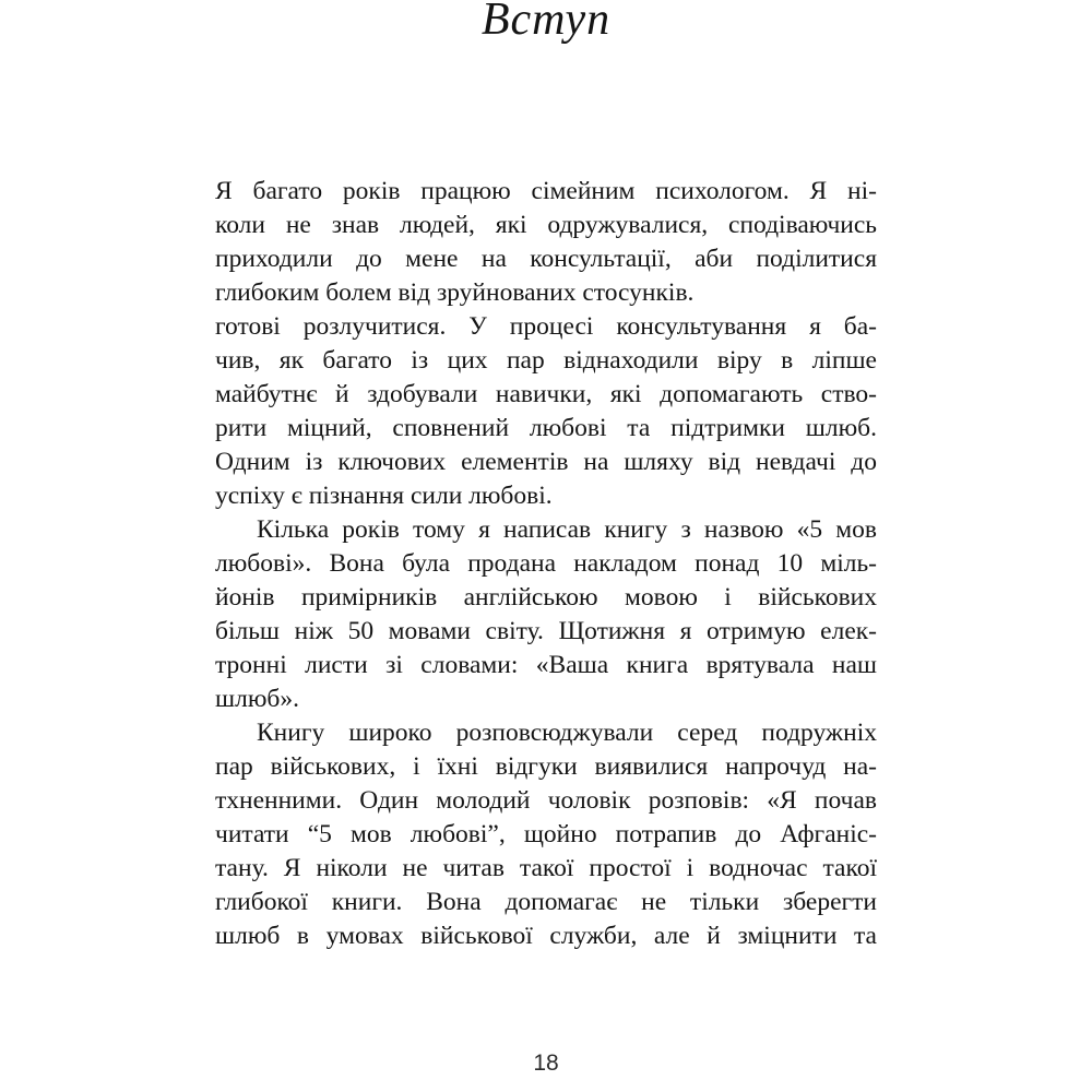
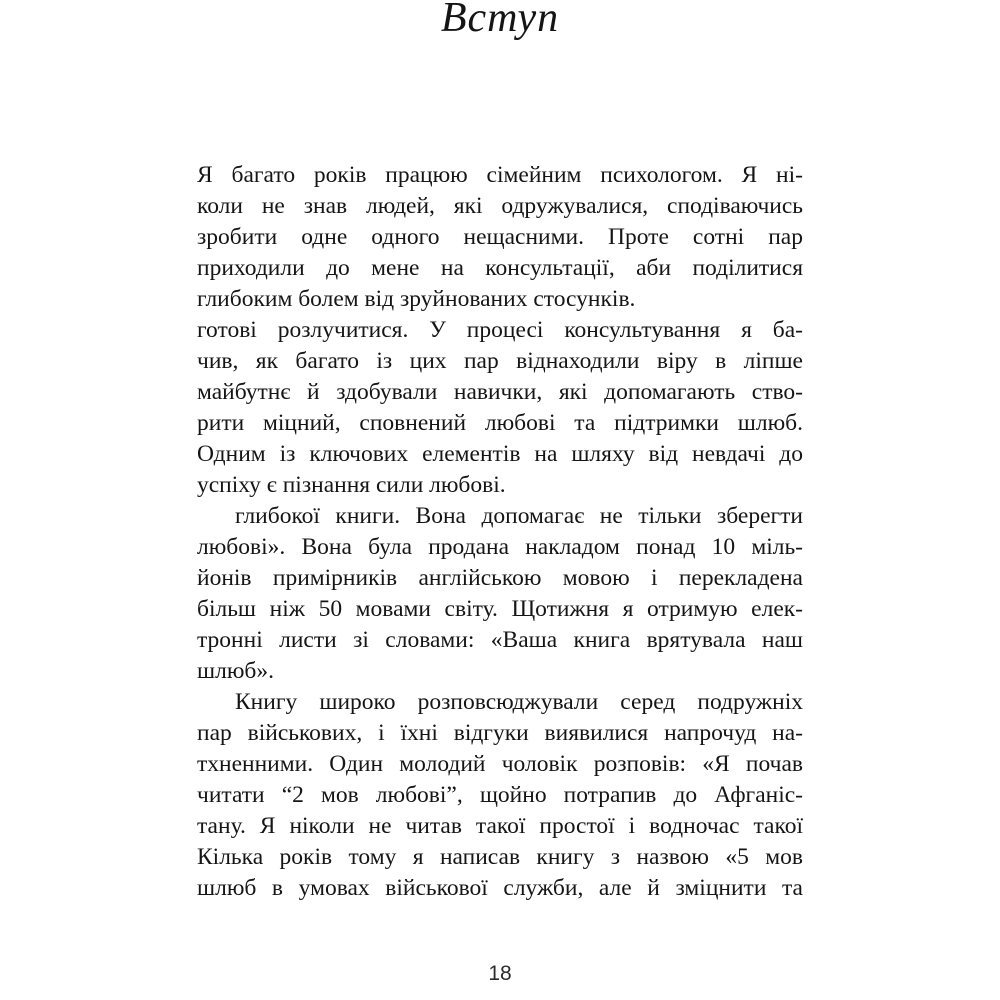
  Вступ
  Я багато років працюю сімейним психологом. Я ні-
  коли не знав людей, які одружувалися, сподіваючись
+ зробити одне одного нещасними. Проте сотні пар
  приходили до мене на консультації, аби поділитися
  глибоким болем від зруйнованих стосунків.
  готові розлучитися. У процесі консультування я ба-
  чив, як багато із цих пар віднаходили віру в ліпше
  майбутнє й здобували навички, які допомагають ство-
  рити міцний, сповнений любові та підтримки шлюб.
  Одним із ключових елементів на шляху від невдачі до
  успіху є пізнання сили любові.
- Кілька років тому я написав книгу з назвою «5 мов
+ глибокої книги. Вона допомагає не тільки зберегти
  любові». Вона була продана накладом понад 10 міль-
- йонів примірників англійською мовою і військових
+ йонів примірників англійською мовою і перекладена
  більш ніж 50 мовами світу. Щотижня я отримую елек-
  тронні листи зі словами: «Ваша книга врятувала наш
  шлюб».
  Книгу широко розповсюджували серед подружніх
  пар військових, і їхні відгуки виявилися напрочуд на-
  тхненними. Один молодий чоловік розповів: «Я почав
- читати “5 мов любові”, щойно потрапив до Афганіс-
+ читати “2 мов любові”, щойно потрапив до Афганіс-
  тану. Я ніколи не читав такої простої і водночас такої
- глибокої книги. Вона допомагає не тільки зберегти
+ Кілька років тому я написав книгу з назвою «5 мов
  шлюб в умовах військової служби, але й зміцнити та
  18
